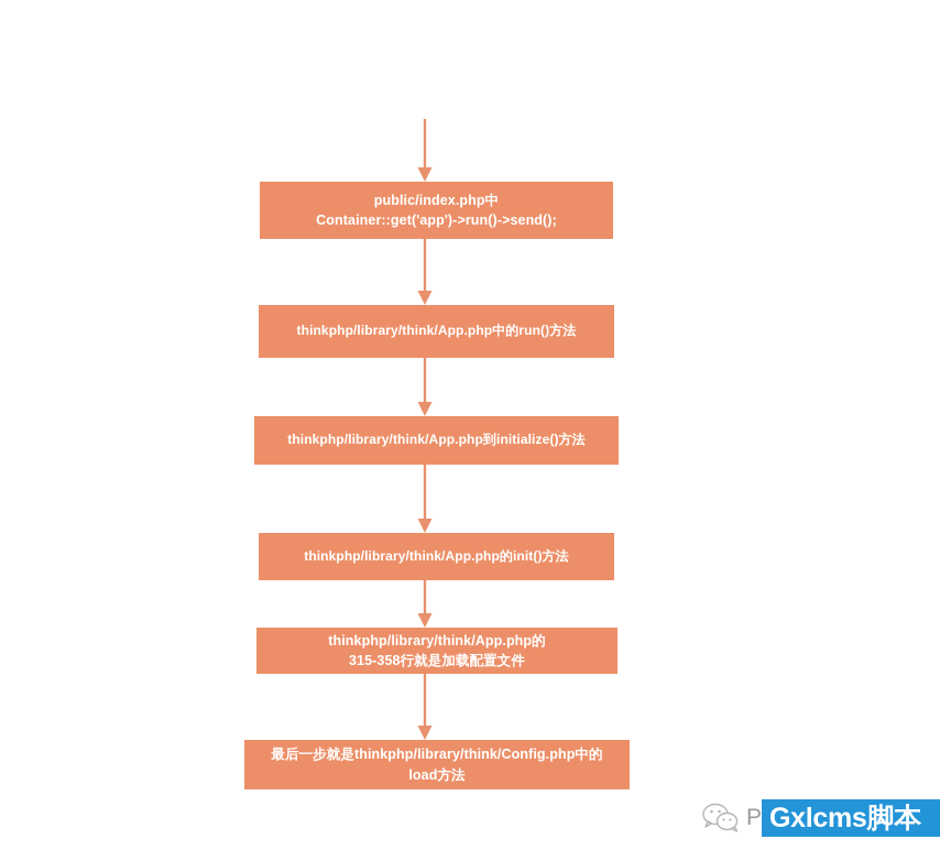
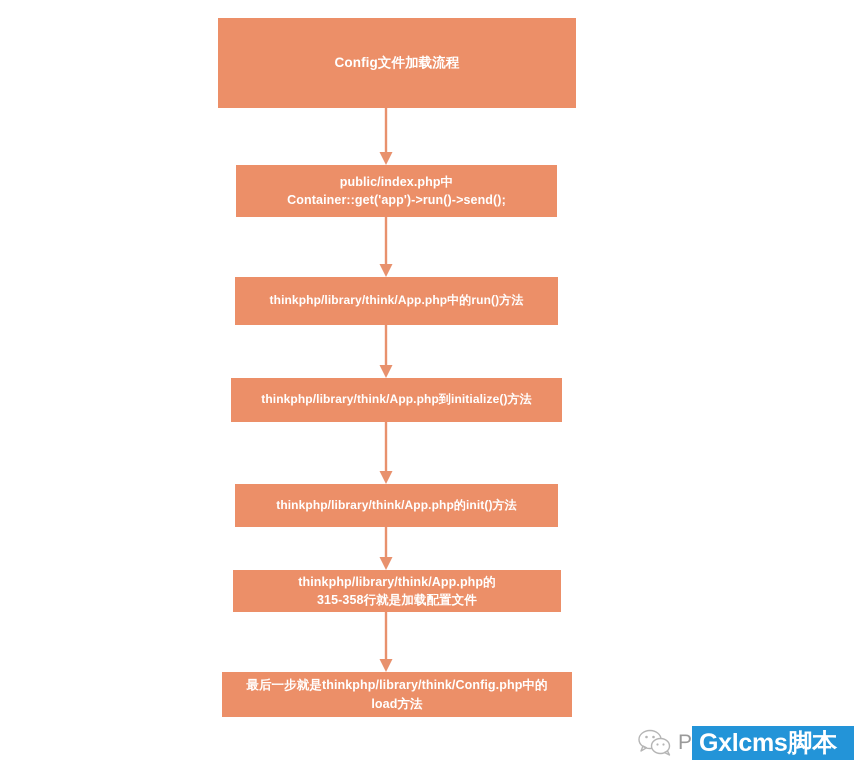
+ Config文件加载流程
  public/index.php中
  Container::get('app')->run()->send();
  thinkphp/library/think/App.php中的run()方法
  thinkphp/library/think/App.php到initialize()方法
  thinkphp/library/think/App.php的init()方法
  thinkphp/library/think/App.php的
  315-358行就是加载配置文件
  最后一步就是thinkphp/library/think/Config.php中的
  load方法
  https://blog.csdn
  P
  Gxlcms脚本
